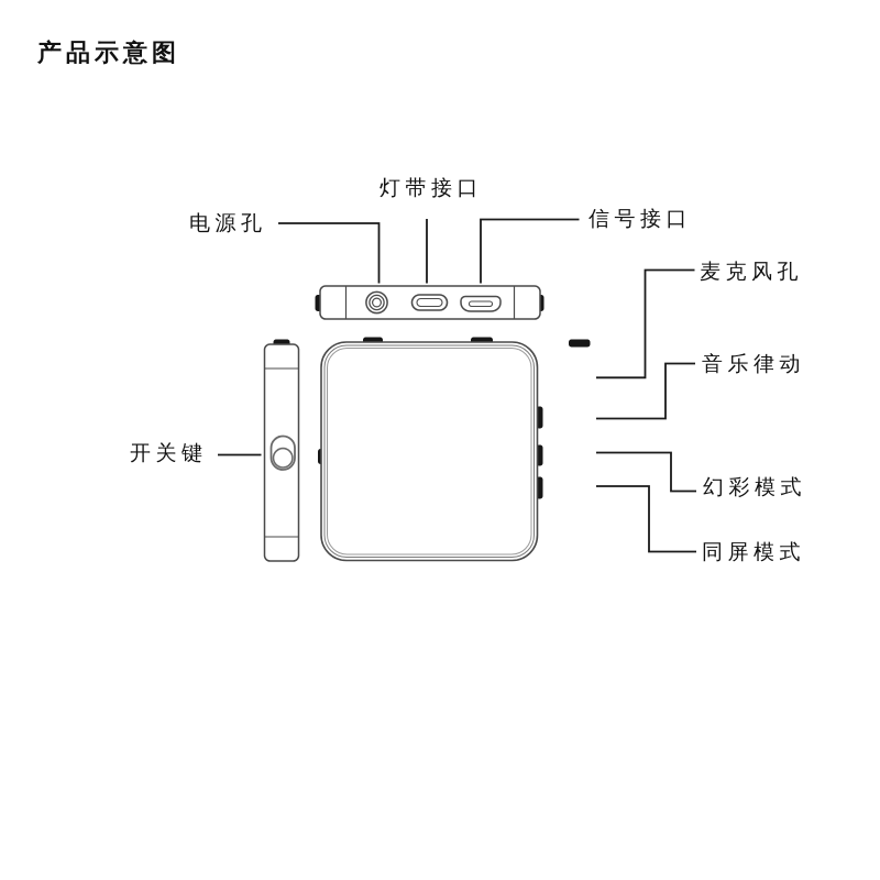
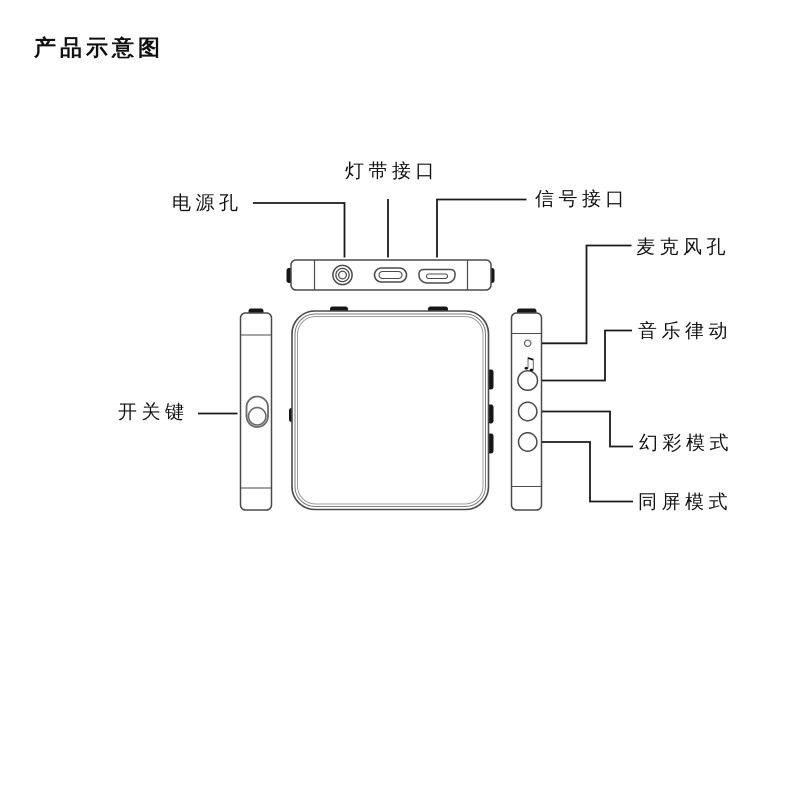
  产品示意图
+ ♫
  电源孔
  灯带接口
  信号接口
  麦克风孔
  音乐律动
  开关键
  幻彩模式
  同屏模式
